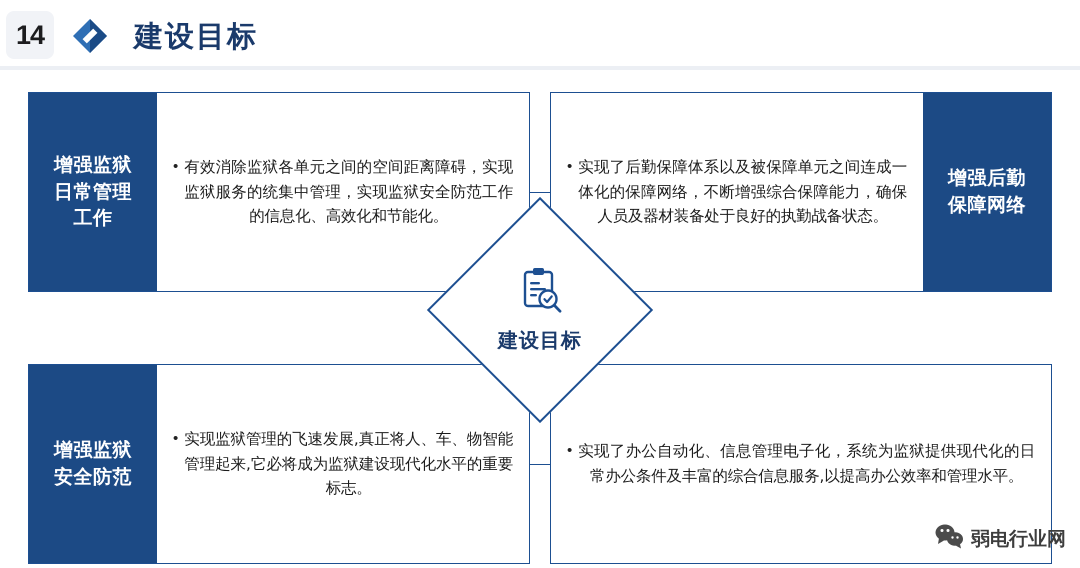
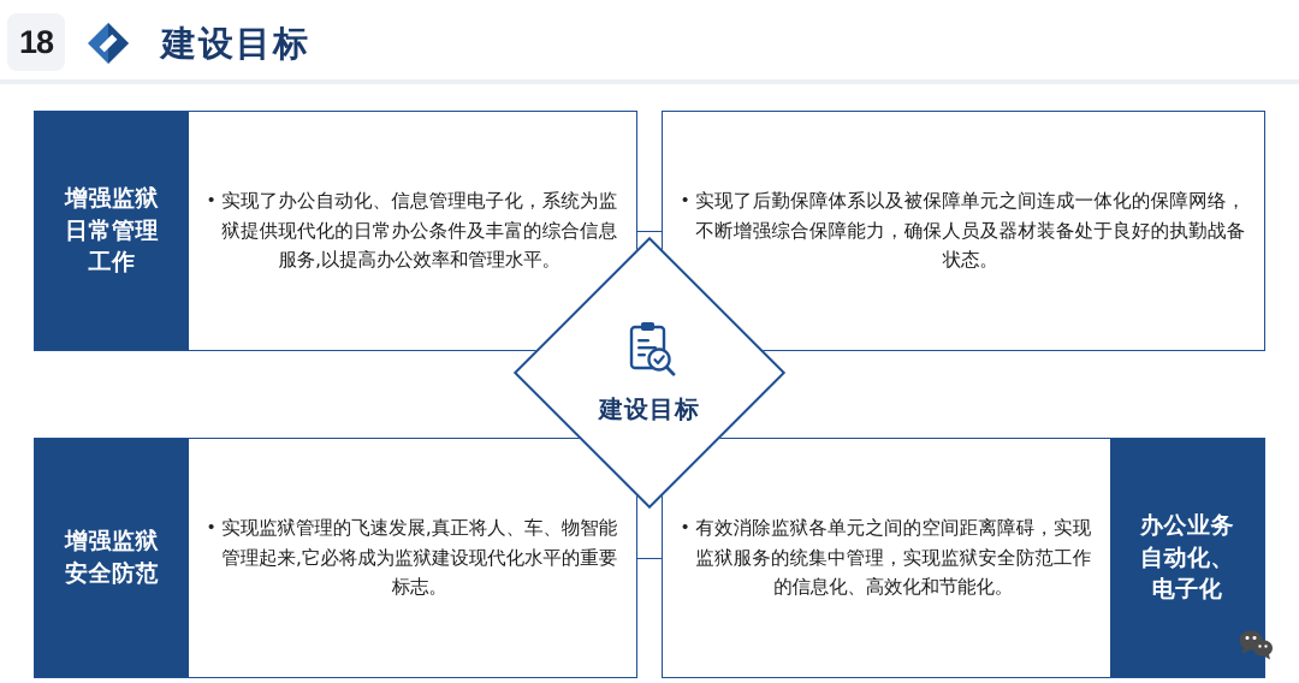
- 14
+ 18
  建设目标
  增强监狱
  日常管理
  工作
  •
- 有效消除监狱各单元之间的空间距离障碍，实现监狱服务的统集中管理，实现监狱安全防范工作的信息化、高效化和节能化。
+ 实现了办公自动化、信息管理电子化，系统为监狱提供现代化的日常办公条件及丰富的综合信息服务,以提高办公效率和管理水平。
- 增强后勤
- 保障网络
  •
  实现了后勤保障体系以及被保障单元之间连成一体化的保障网络，不断增强综合保障能力，确保人员及器材装备处于良好的执勤战备状态。
  增强监狱
  安全防范
  •
  实现监狱管理的飞速发展,真正将人、车、物智能管理起来,它必将成为监狱建设现代化水平的重要标志。
+ 办公业务
+ 自动化、
+ 电子化
  •
- 实现了办公自动化、信息管理电子化，系统为监狱提供现代化的日常办公条件及丰富的综合信息服务,以提高办公效率和管理水平。
+ 有效消除监狱各单元之间的空间距离障碍，实现监狱服务的统集中管理，实现监狱安全防范工作的信息化、高效化和节能化。
  建设目标
- 弱电行业网
